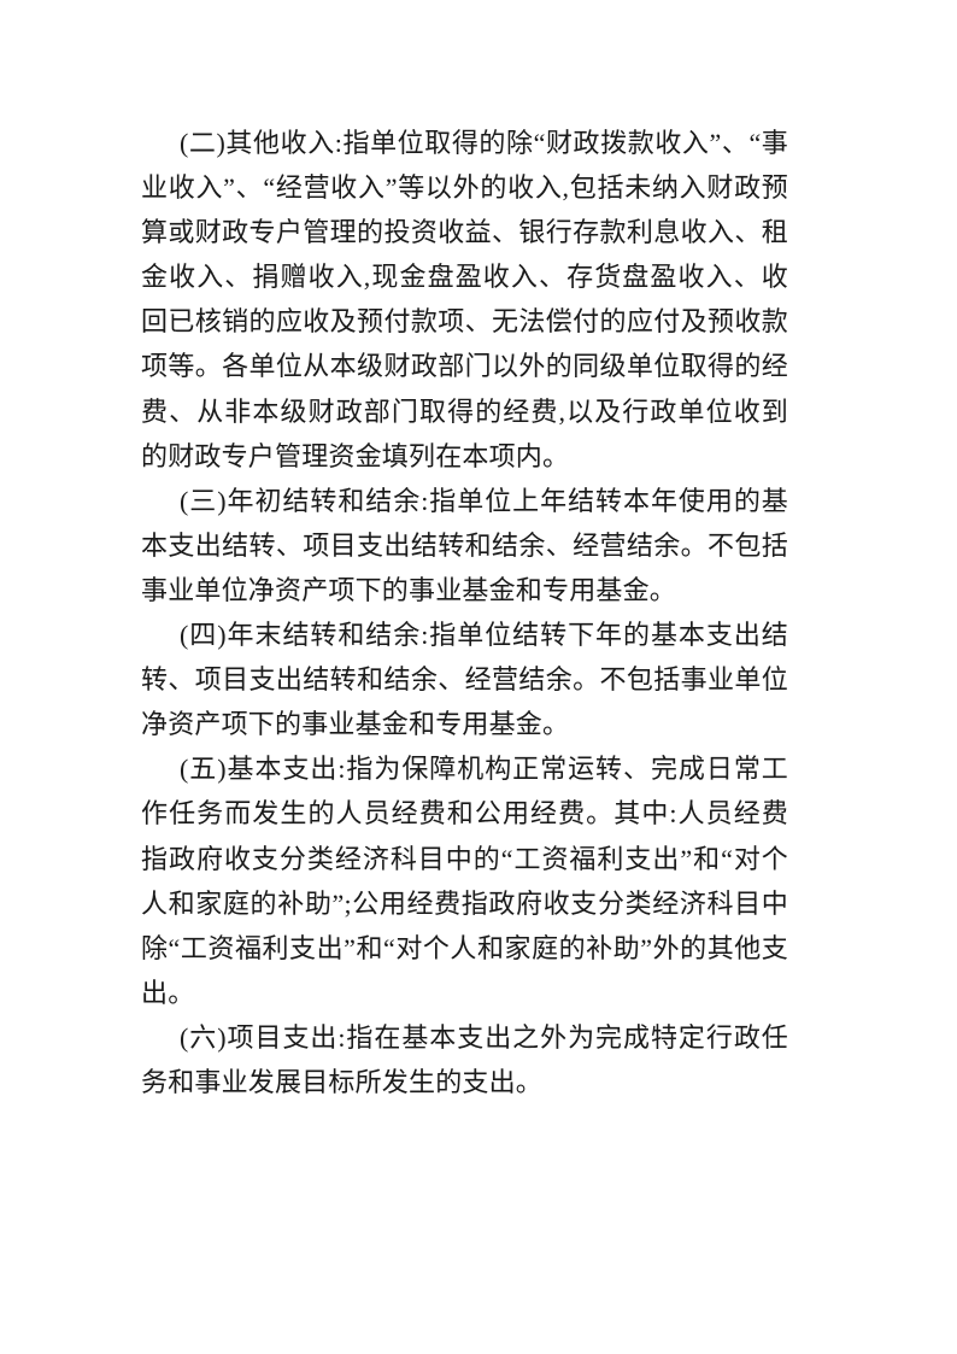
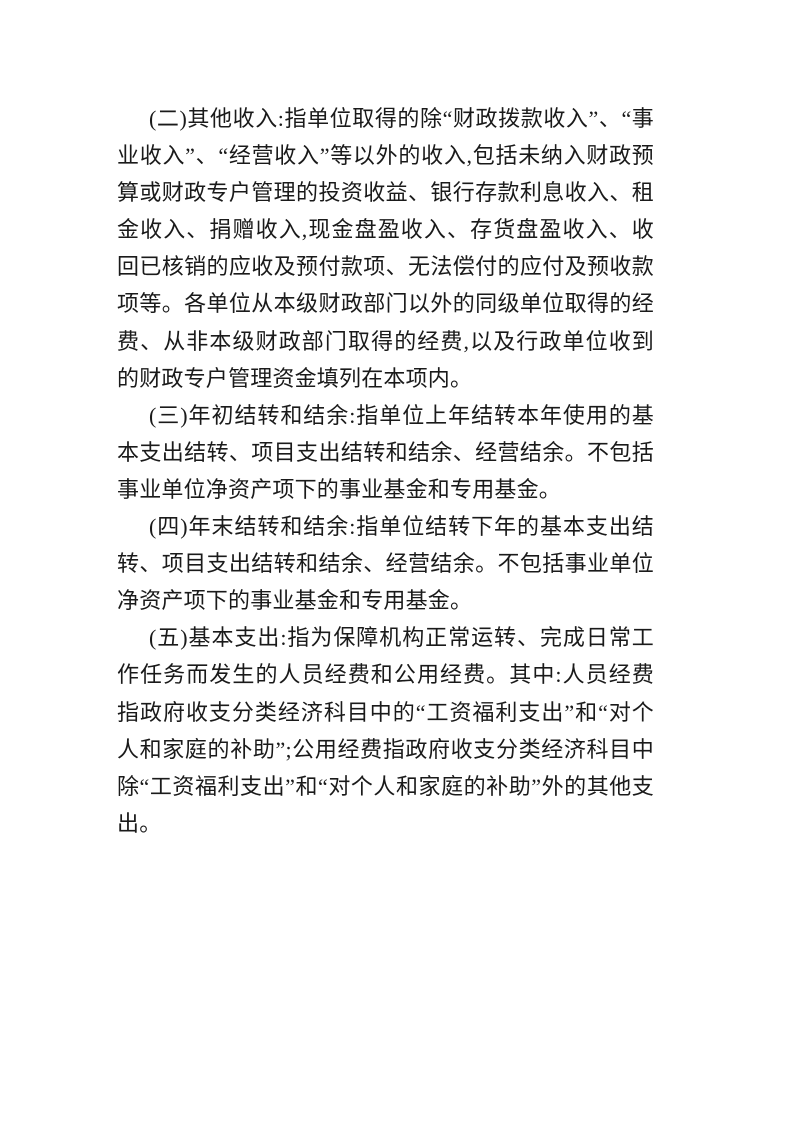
  (二)其他收入:指单位取得的除“财政拨款收入”、“事业收入”、“经营收入”等以外的收入,包括未纳入财政预算或财政专户管理的投资收益、银行存款利息收入、租金收入、捐赠收入,现金盘盈收入、存货盘盈收入、收回已核销的应收及预付款项、无法偿付的应付及预收款项等。各单位从本级财政部门以外的同级单位取得的经费、从非本级财政部门取得的经费,以及行政单位收到的财政专户管理资金填列在本项内。
  (三)年初结转和结余:指单位上年结转本年使用的基本支出结转、项目支出结转和结余、经营结余。不包括事业单位净资产项下的事业基金和专用基金。
  (四)年末结转和结余:指单位结转下年的基本支出结转、项目支出结转和结余、经营结余。不包括事业单位净资产项下的事业基金和专用基金。
  (五)基本支出:指为保障机构正常运转、完成日常工作任务而发生的人员经费和公用经费。其中:人员经费指政府收支分类经济科目中的“工资福利支出”和“对个人和家庭的补助”;公用经费指政府收支分类经济科目中除“工资福利支出”和“对个人和家庭的补助”外的其他支出。
- (六)项目支出:指在基本支出之外为完成特定行政任务和事业发展目标所发生的支出。
